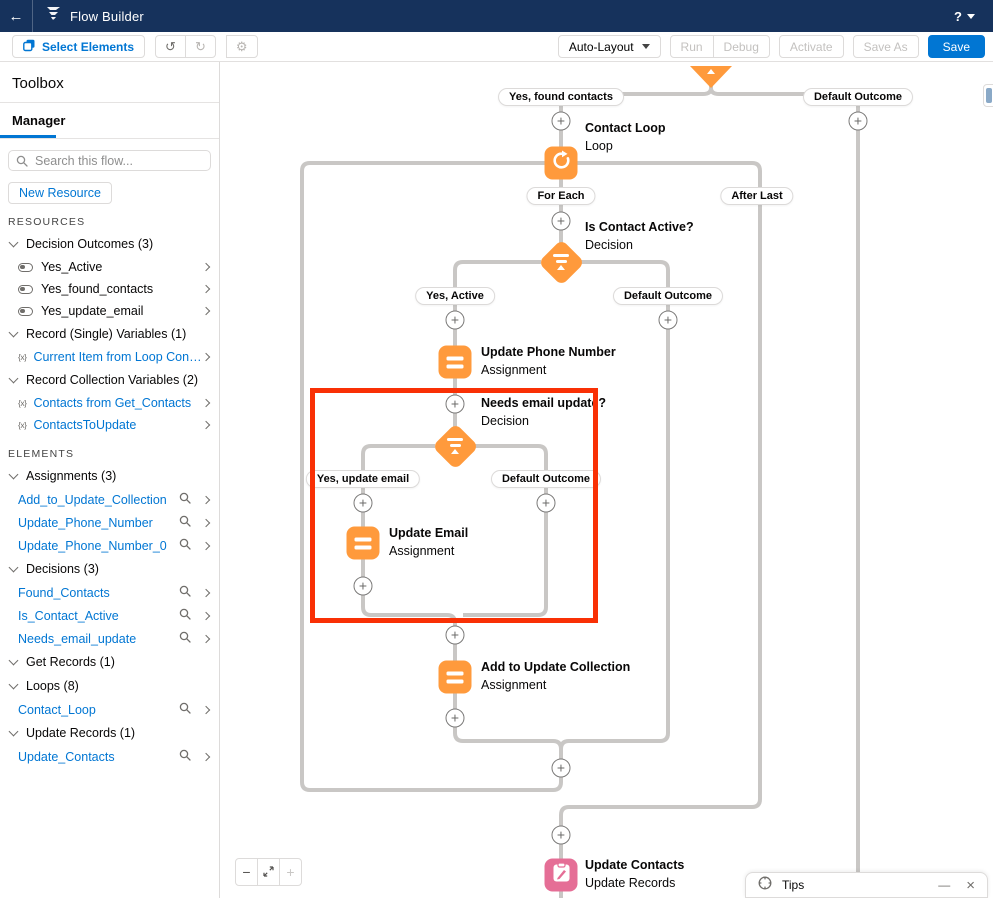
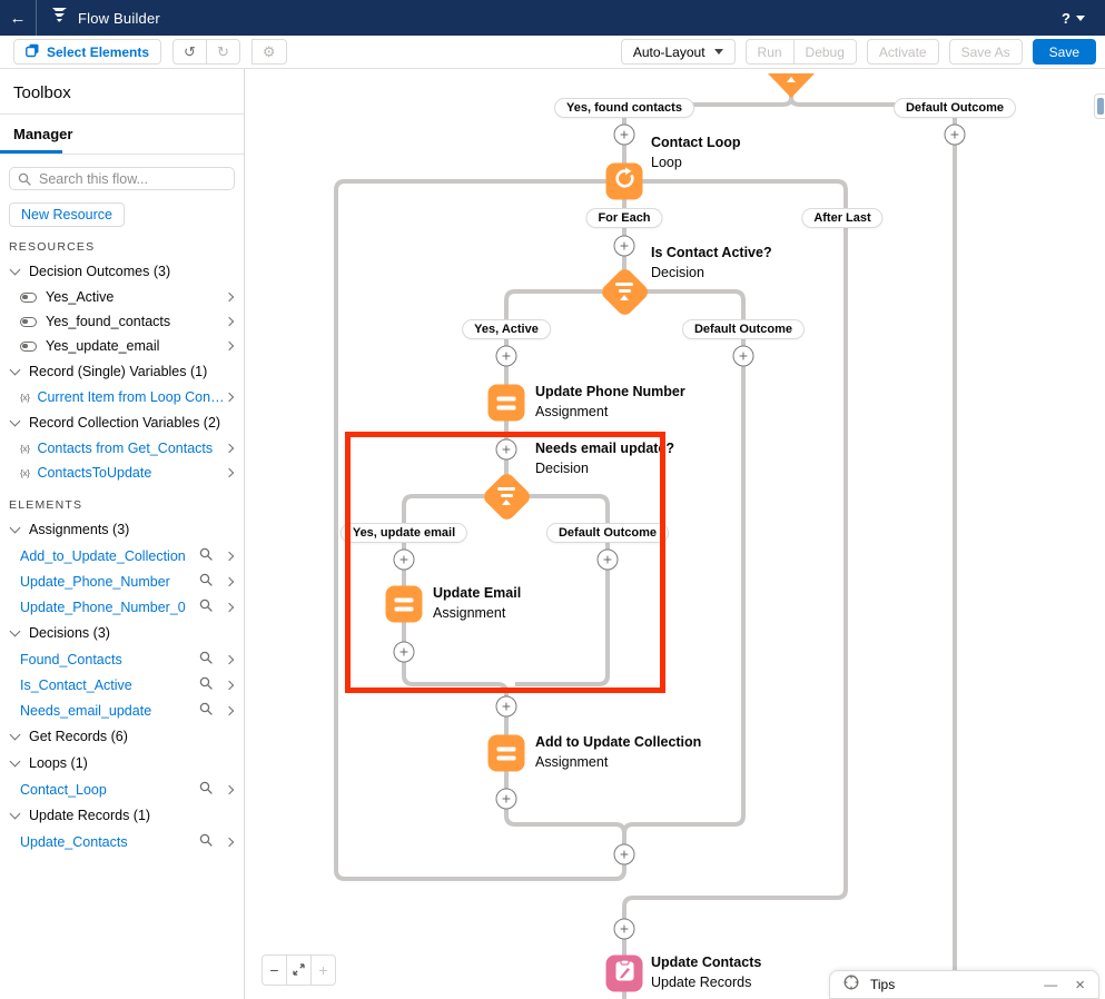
  ←
  Flow Builder
  ?
  Select Elements
  ↺
  ↻
  ⚙
  Auto-Layout
  Run
  Debug
  Activate
  Save As
  Save
  Toolbox
  Manager
  Search this flow...
  New Resource
  RESOURCES
  Decision Outcomes (3)
  Yes_Active
  Yes_found_contacts
  Yes_update_email
  Record (Single) Variables (1)
  {x}
  Current Item from Loop Contac
  Record Collection Variables (2)
  {x}
  Contacts from Get_Contacts
  {x}
  ContactsToUpdate
  ELEMENTS
  Assignments (3)
  Add_to_Update_Collection
  Update_Phone_Number
  Update_Phone_Number_0
  Decisions (3)
  Found_Contacts
  Is_Contact_Active
  Needs_email_update
- Get Records (1)
+ Get Records (6)
- Loops (8)
+ Loops (1)
  Contact_Loop
  Update Records (1)
  Update_Contacts
  Yes, found contacts
  Default Outcome
  For Each
  After Last
  Yes, Active
  Default Outcome
  Yes, update email
  Default Outcome
  Contact Loop
  Loop
  Is Contact Active?
  Decision
  Update Phone Number
  Assignment
  Needs email update?
  Decision
  Update Email
  Assignment
  Add to Update Collection
  Assignment
  Update Contacts
  Update Records
  −
  +
  Tips
  —
  ×
